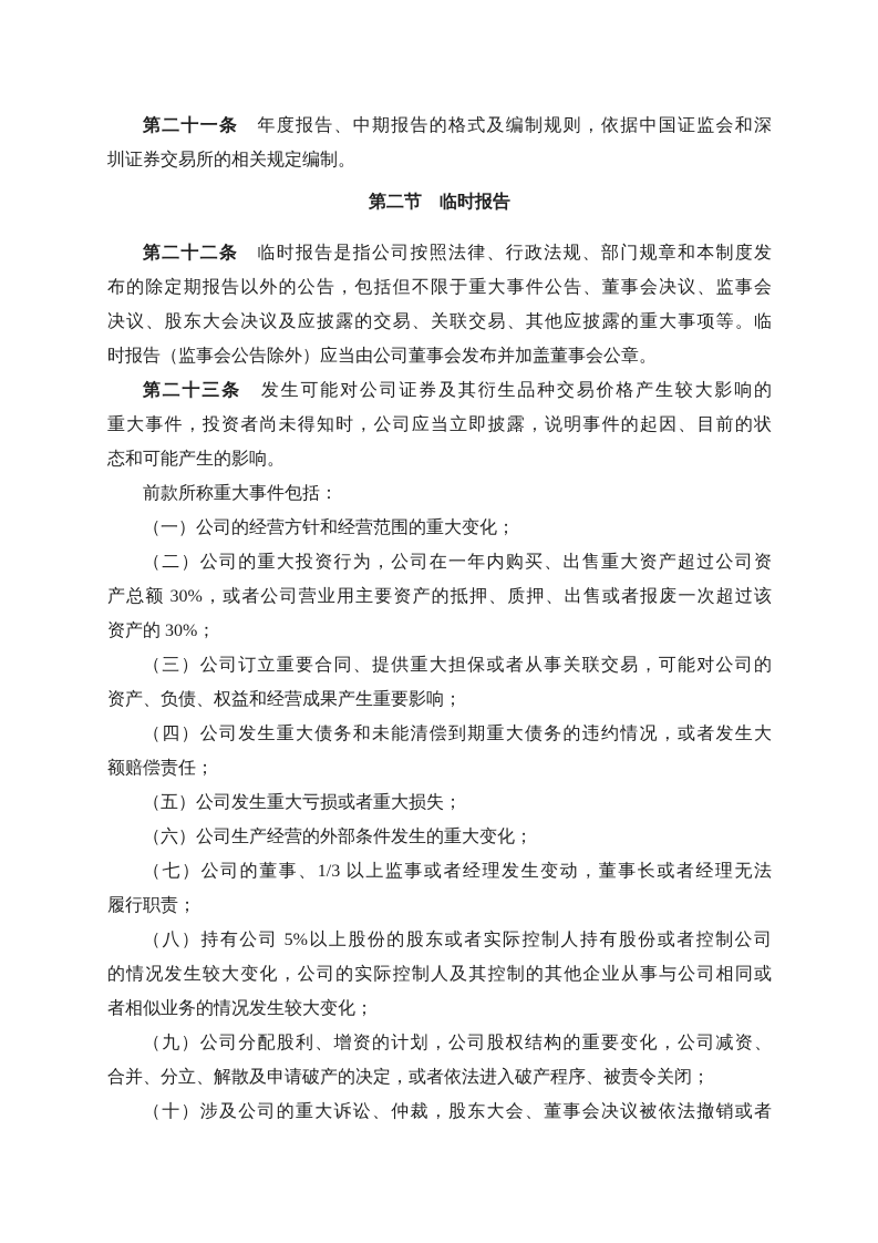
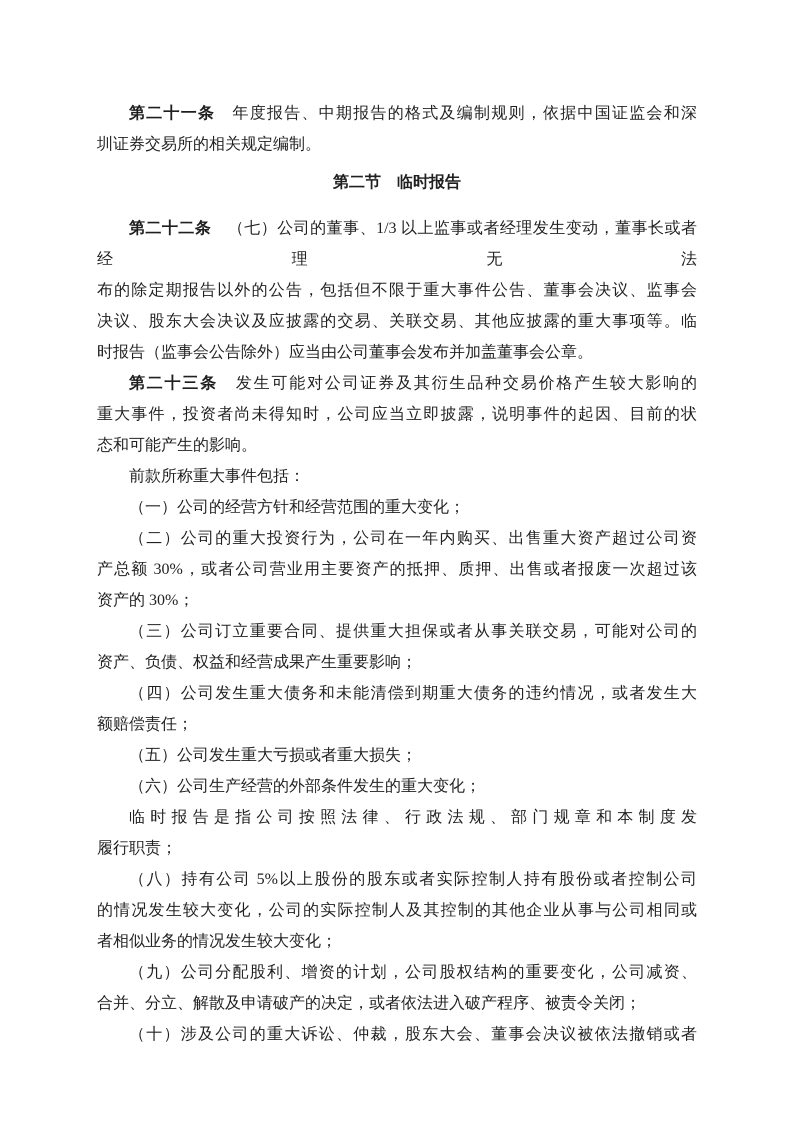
  第二十一条 年度报告、中期报告的格式及编制规则，依据中国证监会和深
  圳证券交易所的相关规定编制。
  第二节 临时报告
- 第二十二条 临时报告是指公司按照法律、行政法规、部门规章和本制度发
+ 第二十二条 （七）公司的董事、1/3 以上监事或者经理发生变动，董事长或者经理无法
  布的除定期报告以外的公告，包括但不限于重大事件公告、董事会决议、监事会
  决议、股东大会决议及应披露的交易、关联交易、其他应披露的重大事项等。临
  时报告（监事会公告除外）应当由公司董事会发布并加盖董事会公章。
  第二十三条 发生可能对公司证券及其衍生品种交易价格产生较大影响的
  重大事件，投资者尚未得知时，公司应当立即披露，说明事件的起因、目前的状
  态和可能产生的影响。
  前款所称重大事件包括：
  （一）公司的经营方针和经营范围的重大变化；
  （二）公司的重大投资行为，公司在一年内购买、出售重大资产超过公司资
  产总额 30%，或者公司营业用主要资产的抵押、质押、出售或者报废一次超过该
  资产的 30%；
  （三）公司订立重要合同、提供重大担保或者从事关联交易，可能对公司的
  资产、负债、权益和经营成果产生重要影响；
  （四）公司发生重大债务和未能清偿到期重大债务的违约情况，或者发生大
  额赔偿责任；
  （五）公司发生重大亏损或者重大损失；
  （六）公司生产经营的外部条件发生的重大变化；
- （七）公司的董事、1/3 以上监事或者经理发生变动，董事长或者经理无法
+ 临时报告是指公司按照法律、行政法规、部门规章和本制度发
  履行职责；
  （八）持有公司 5%以上股份的股东或者实际控制人持有股份或者控制公司
  的情况发生较大变化，公司的实际控制人及其控制的其他企业从事与公司相同或
  者相似业务的情况发生较大变化；
  （九）公司分配股利、增资的计划，公司股权结构的重要变化，公司减资、
  合并、分立、解散及申请破产的决定，或者依法进入破产程序、被责令关闭；
  （十）涉及公司的重大诉讼、仲裁，股东大会、董事会决议被依法撤销或者
